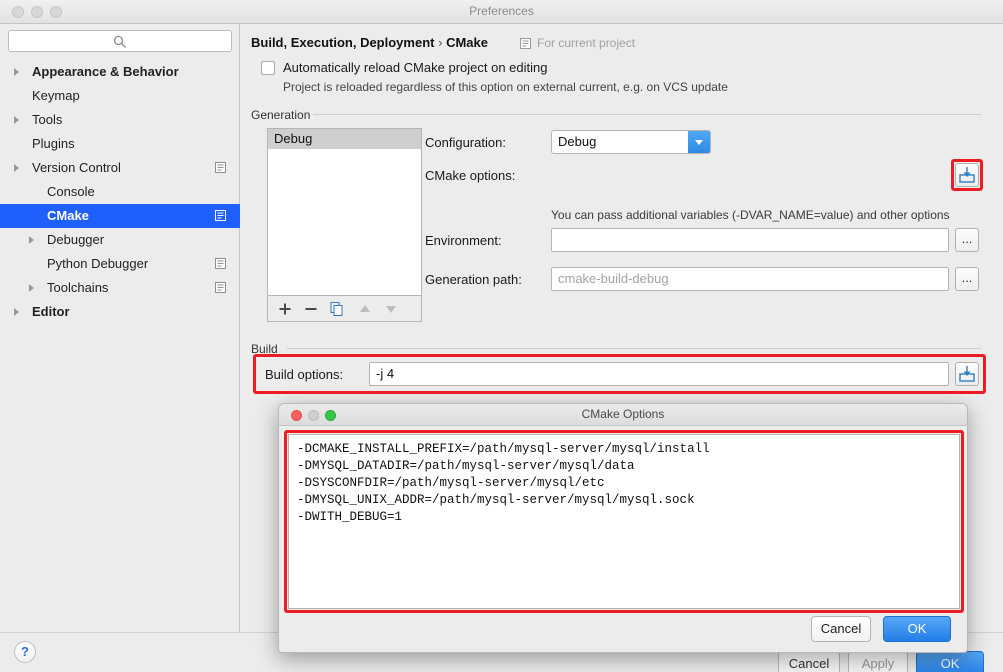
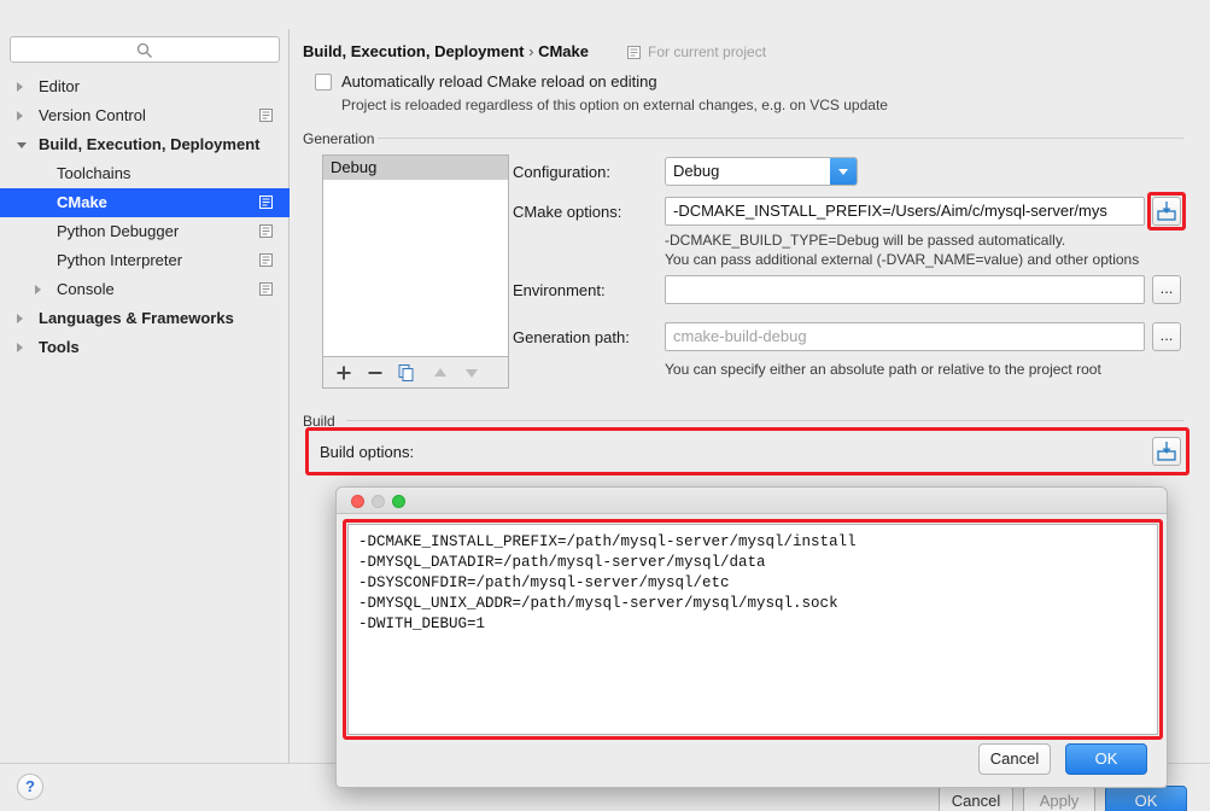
- Preferences
- Appearance & Behavior
- Keymap
- Tools
+ Editor
- Plugins
  Version Control
+ Build, Execution, Deployment
- Console
+ Toolchains
  CMake
- Debugger
  Python Debugger
+ Python Interpreter
- Toolchains
+ Console
+ Languages & Frameworks
- Editor
+ Tools
  Build, Execution, Deployment › CMake
  For current project
- Automatically reload CMake project on editing
+ Automatically reload CMake reload on editing
- Project is reloaded regardless of this option on external current, e.g. on VCS update
+ Project is reloaded regardless of this option on external changes, e.g. on VCS update
  Generation
  Debug
  Configuration:
  Debug
  CMake options:
+ -DCMAKE_INSTALL_PREFIX=/Users/Aim/c/mysql-server/mys
+ -DCMAKE_BUILD_TYPE=Debug will be passed automatically.
- You can pass additional variables (-DVAR_NAME=value) and other options
+ You can pass additional external (-DVAR_NAME=value) and other options
  Environment:
  ...
  Generation path:
  cmake-build-debug
  ...
+ You can specify either an absolute path or relative to the project root
  Build
  Build options:
- -j 4
  ?
  Cancel
  Apply
  OK
- CMake Options
  -DCMAKE_INSTALL_PREFIX=/path/mysql-server/mysql/install
  -DMYSQL_DATADIR=/path/mysql-server/mysql/data
  -DSYSCONFDIR=/path/mysql-server/mysql/etc
  -DMYSQL_UNIX_ADDR=/path/mysql-server/mysql/mysql.sock
  -DWITH_DEBUG=1
  Cancel
  OK
